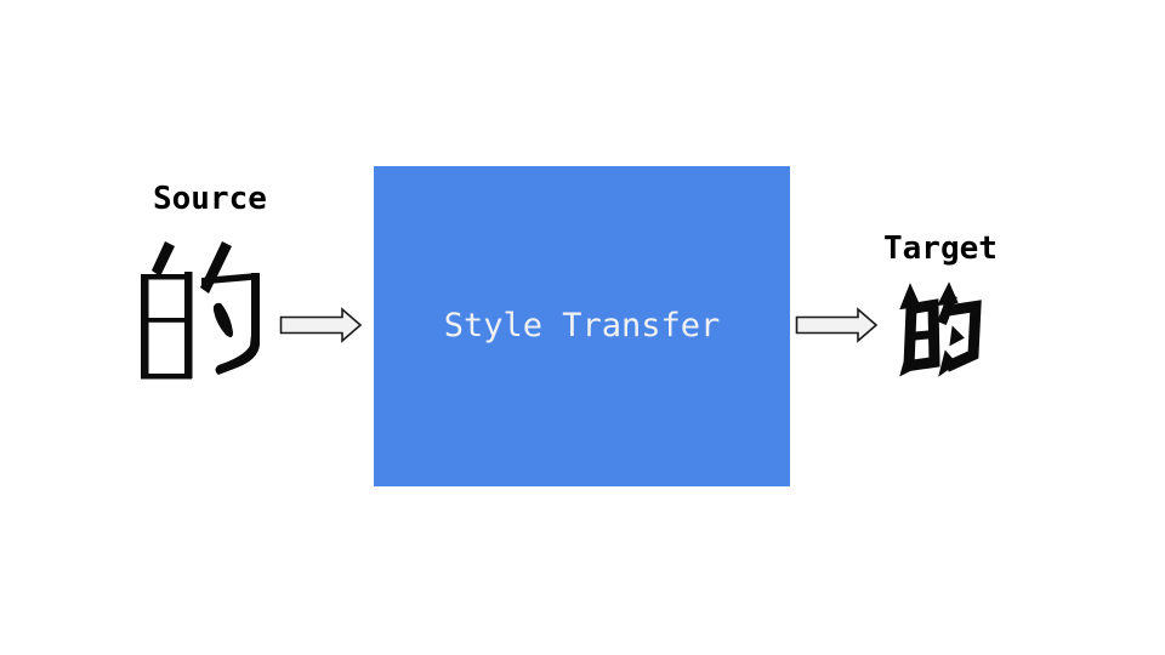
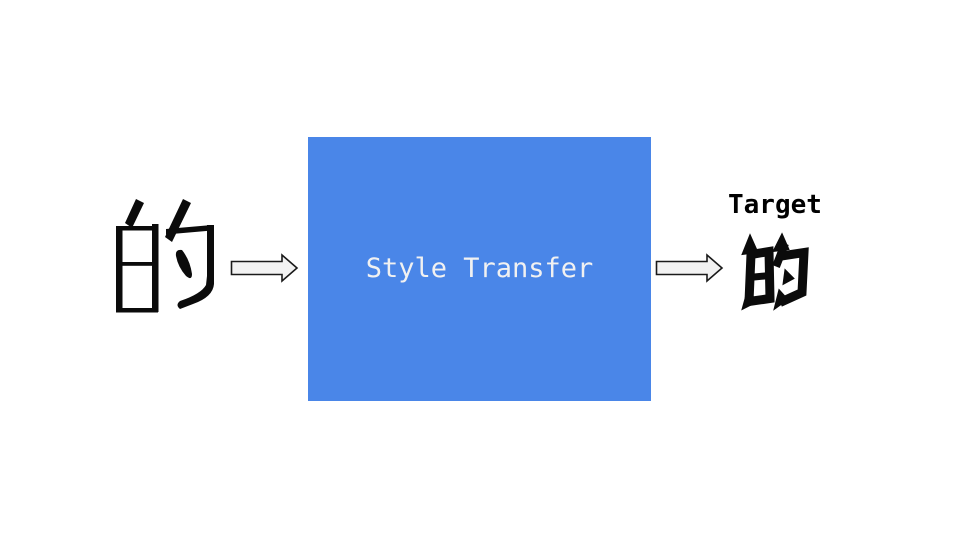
- Source
  Style Transfer
  Target
